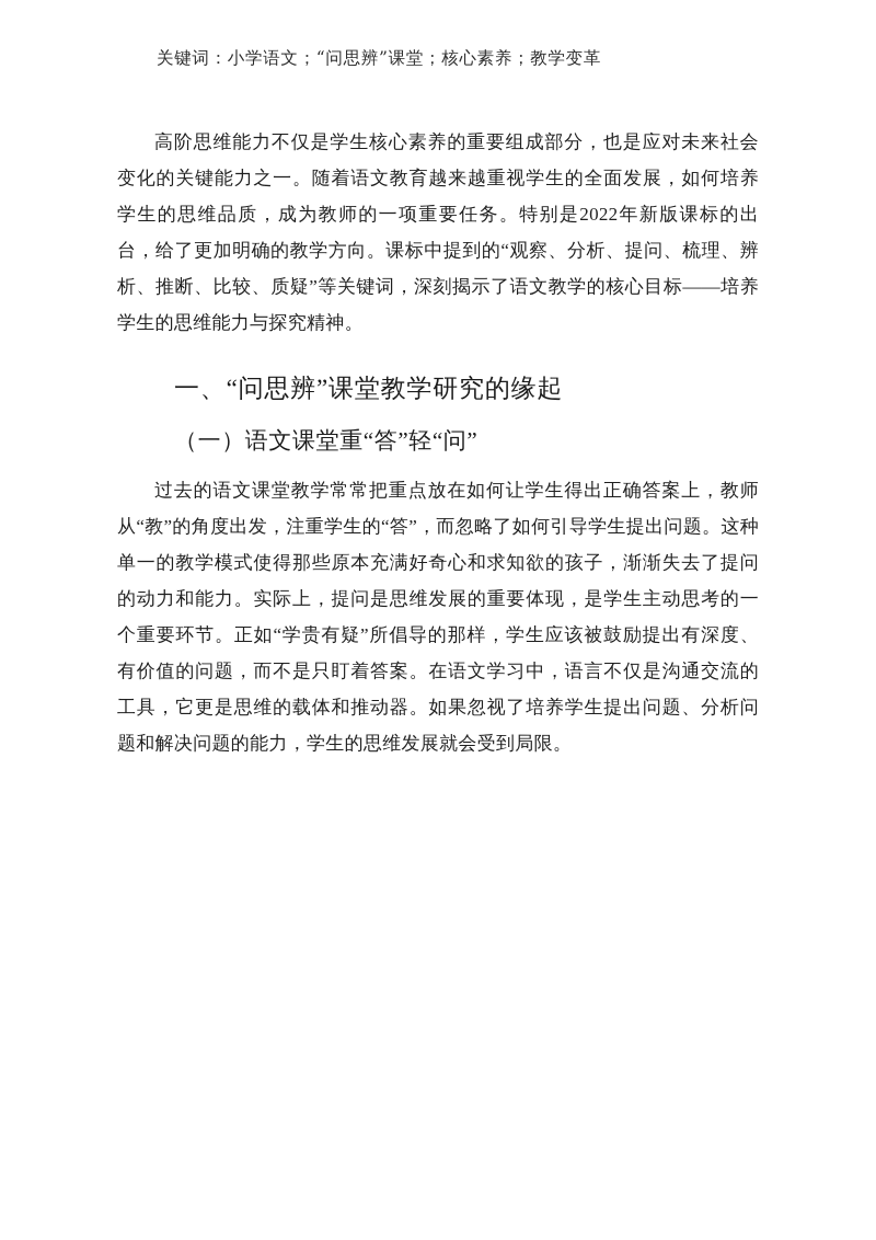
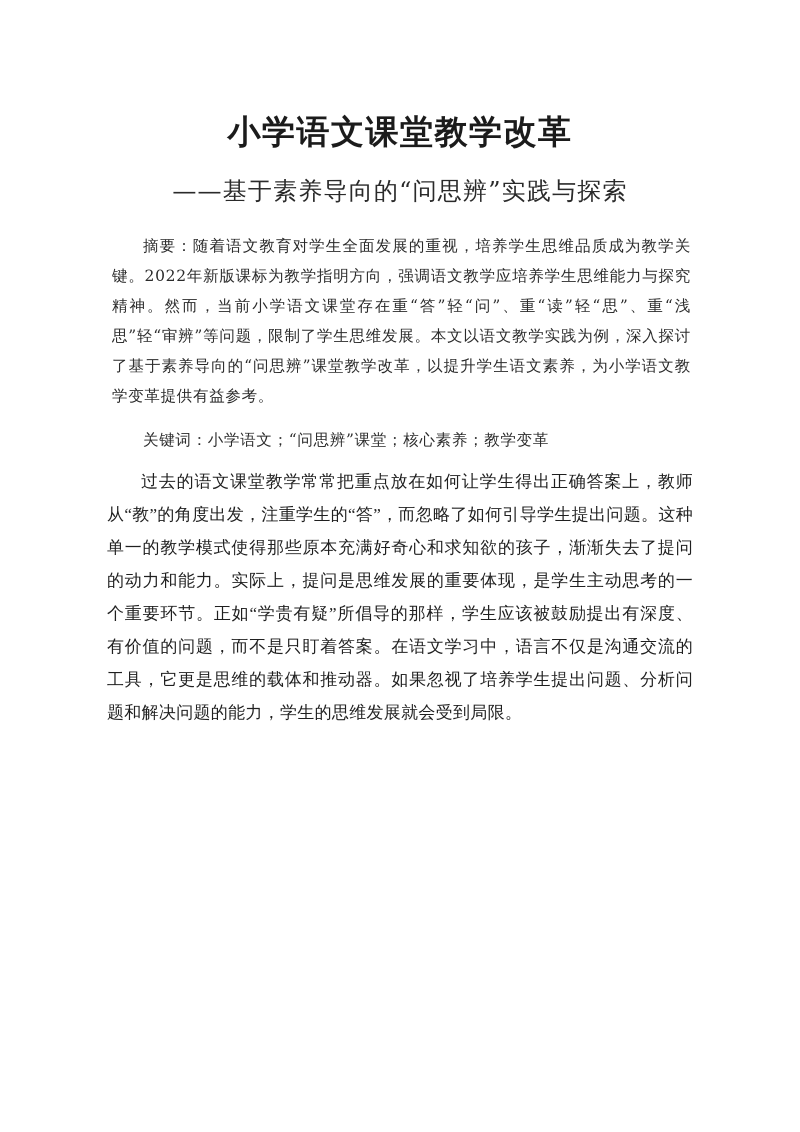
+ 小学语文课堂教学改革
+ ——基于素养导向的“问思辨”实践与探索
+ 摘要：随着语文教育对学生全面发展的重视，培养学生思维品质成为教学关键。2022年新版课标为教学指明方向，强调语文教学应培养学生思维能力与探究精神。然而，当前小学语文课堂存在重“答”轻“问”、重“读”轻“思”、重“浅思”轻“审辨”等问题，限制了学生思维发展。本文以语文教学实践为例，深入探讨了基于素养导向的“问思辨”课堂教学改革，以提升学生语文素养，为小学语文教学变革提供有益参考。
  关键词：小学语文；“问思辨”课堂；核心素养；教学变革
- 高阶思维能力不仅是学生核心素养的重要组成部分，也是应对未来社会变化的关键能力之一。随着语文教育越来越重视学生的全面发展，如何培养学生的思维品质，成为教师的一项重要任务。特别是2022年新版课标的出台，给了更加明确的教学方向。课标中提到的“观察、分析、提问、梳理、辨析、推断、比较、质疑”等关键词，深刻揭示了语文教学的核心目标——培养学生的思维能力与探究精神。
- 一、“问思辨”课堂教学研究的缘起
- （一）语文课堂重“答”轻“问”
  过去的语文课堂教学常常把重点放在如何让学生得出正确答案上，教师从“教”的角度出发，注重学生的“答”，而忽略了如何引导学生提出问题。这种单一的教学模式使得那些原本充满好奇心和求知欲的孩子，渐渐失去了提问的动力和能力。实际上，提问是思维发展的重要体现，是学生主动思考的一个重要环节。正如“学贵有疑”所倡导的那样，学生应该被鼓励提出有深度、有价值的问题，而不是只盯着答案。在语文学习中，语言不仅是沟通交流的工具，它更是思维的载体和推动器。如果忽视了培养学生提出问题、分析问题和解决问题的能力，学生的思维发展就会受到局限。
